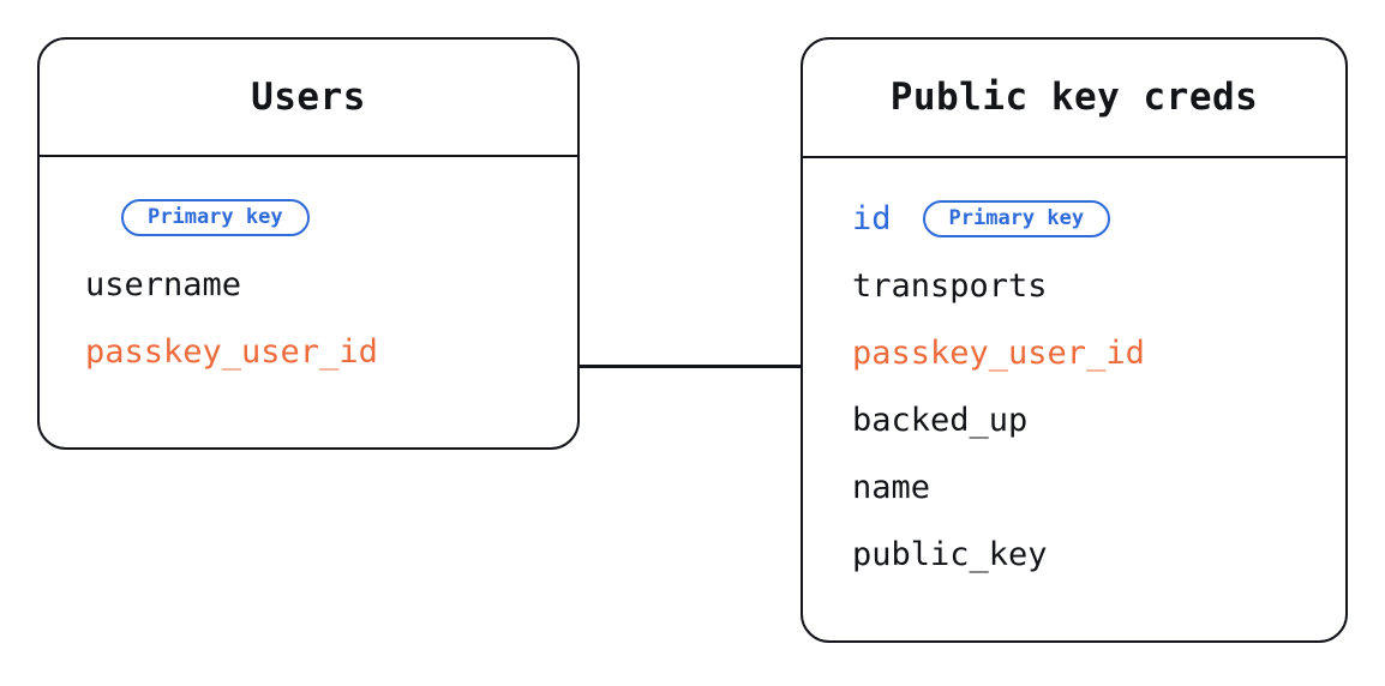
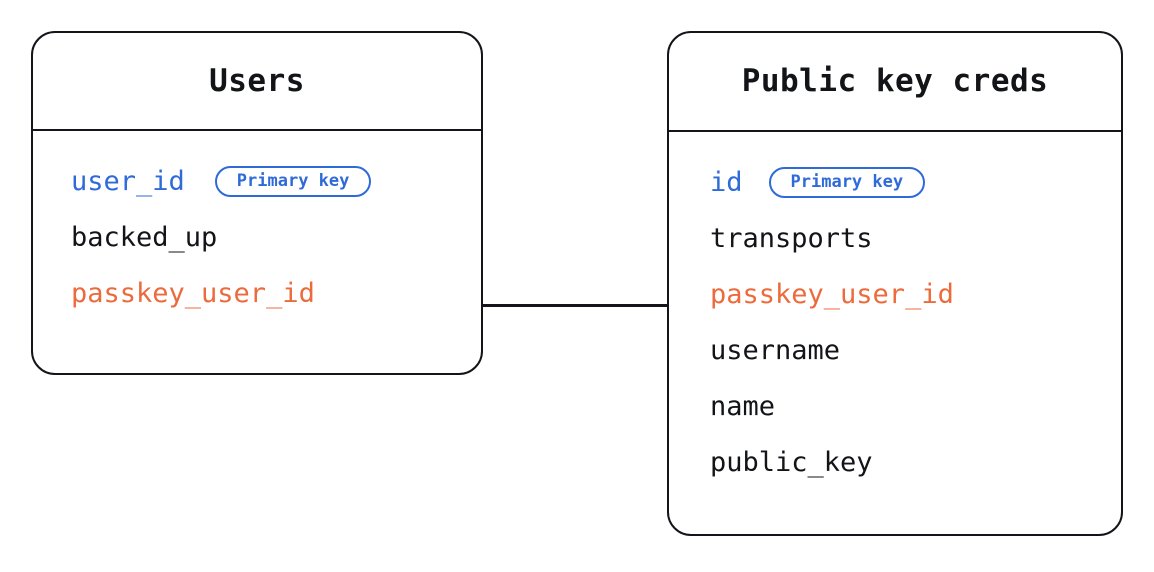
  Users
+ user_id
  Primary key
- username
+ backed_up
  passkey_user_id
  Public key creds
  id
  Primary key
  transports
  passkey_user_id
- backed_up
+ username
  name
  public_key
